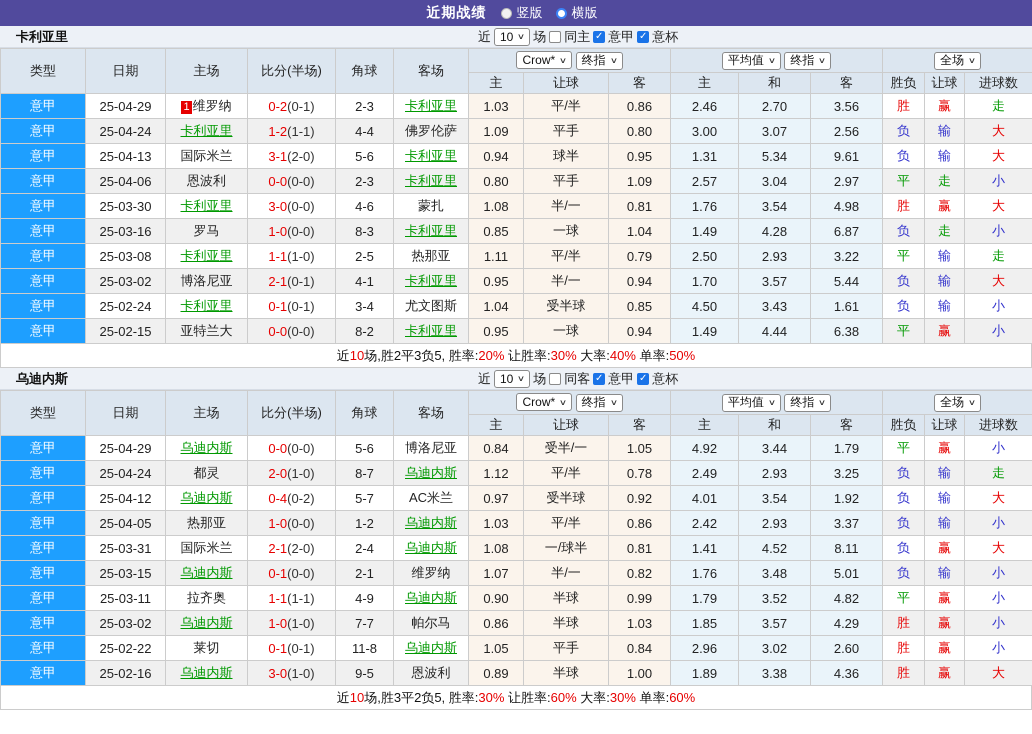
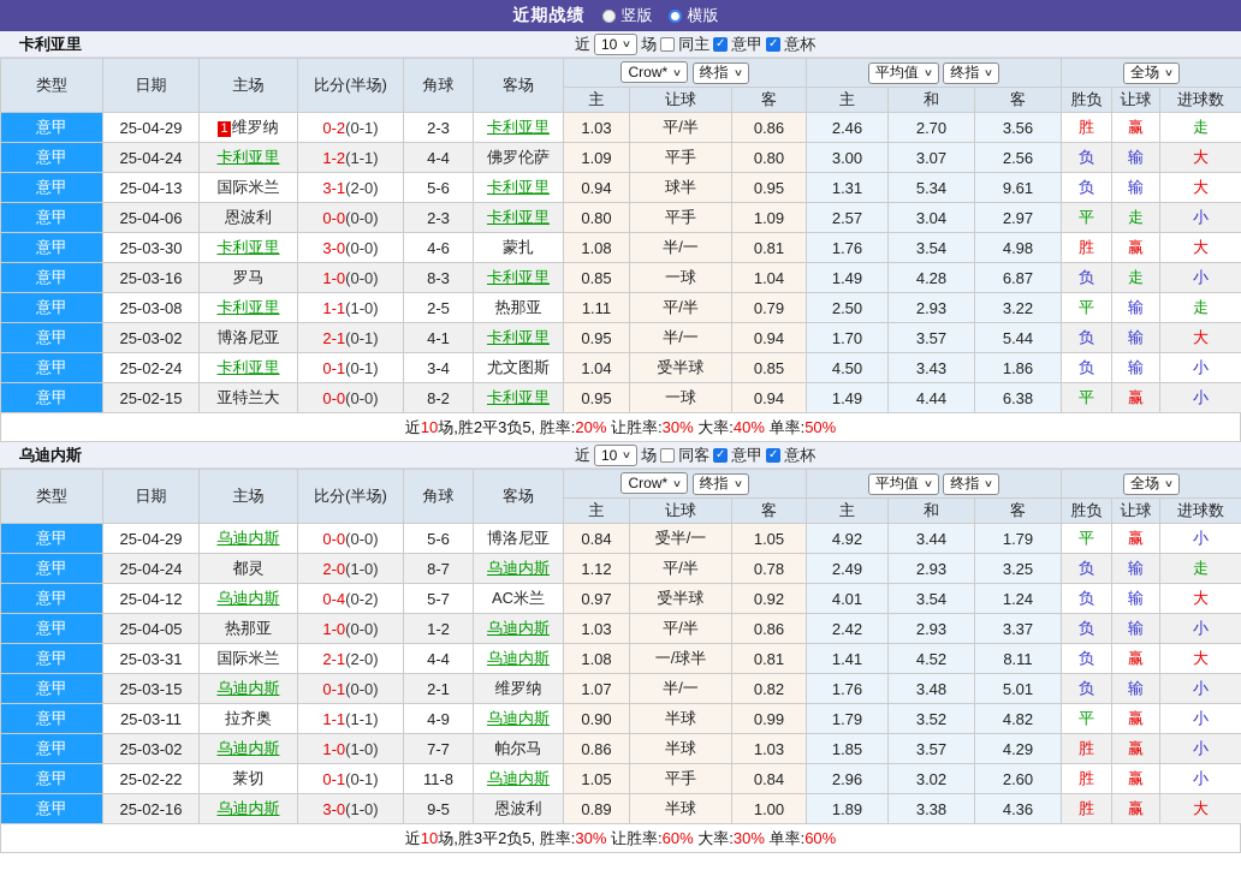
  近期战绩
  竖版
  横版
  卡利亚里
  近
  10
  ∨
  场
  同主
  ✓
  意甲
  ✓
  意杯
  类型	日期	主场	比分(半场)	角球	客场	Crow* ∨ 终指 ∨	平均值 ∨ 终指 ∨	全场 ∨
  主	让球	客	主	和	客	胜负	让球	进球数
  意甲	25-04-29	1 维罗纳	0-2(0-1)	2-3	卡利亚里	1.03	平/半	0.86	2.46	2.70	3.56	胜	赢	走
  意甲	25-04-24	卡利亚里	1-2(1-1)	4-4	佛罗伦萨	1.09	平手	0.80	3.00	3.07	2.56	负	输	大
  意甲	25-04-13	国际米兰	3-1(2-0)	5-6	卡利亚里	0.94	球半	0.95	1.31	5.34	9.61	负	输	大
  意甲	25-04-06	恩波利	0-0(0-0)	2-3	卡利亚里	0.80	平手	1.09	2.57	3.04	2.97	平	走	小
  意甲	25-03-30	卡利亚里	3-0(0-0)	4-6	蒙扎	1.08	半/一	0.81	1.76	3.54	4.98	胜	赢	大
  意甲	25-03-16	罗马	1-0(0-0)	8-3	卡利亚里	0.85	一球	1.04	1.49	4.28	6.87	负	走	小
  意甲	25-03-08	卡利亚里	1-1(1-0)	2-5	热那亚	1.11	平/半	0.79	2.50	2.93	3.22	平	输	走
  意甲	25-03-02	博洛尼亚	2-1(0-1)	4-1	卡利亚里	0.95	半/一	0.94	1.70	3.57	5.44	负	输	大
- 意甲	25-02-24	卡利亚里	0-1(0-1)	3-4	尤文图斯	1.04	受半球	0.85	4.50	3.43	1.61	负	输	小
+ 意甲	25-02-24	卡利亚里	0-1(0-1)	3-4	尤文图斯	1.04	受半球	0.85	4.50	3.43	1.86	负	输	小
  意甲	25-02-15	亚特兰大	0-0(0-0)	8-2	卡利亚里	0.95	一球	0.94	1.49	4.44	6.38	平	赢	小
  近10场,胜2平3负5, 胜率:20% 让胜率:30% 大率:40% 单率:50%
  乌迪内斯
  近
  10
  ∨
  场
  同客
  ✓
  意甲
  ✓
  意杯
  类型	日期	主场	比分(半场)	角球	客场	Crow* ∨ 终指 ∨	平均值 ∨ 终指 ∨	全场 ∨
  主	让球	客	主	和	客	胜负	让球	进球数
  意甲	25-04-29	乌迪内斯	0-0(0-0)	5-6	博洛尼亚	0.84	受半/一	1.05	4.92	3.44	1.79	平	赢	小
  意甲	25-04-24	都灵	2-0(1-0)	8-7	乌迪内斯	1.12	平/半	0.78	2.49	2.93	3.25	负	输	走
- 意甲	25-04-12	乌迪内斯	0-4(0-2)	5-7	AC米兰	0.97	受半球	0.92	4.01	3.54	1.92	负	输	大
+ 意甲	25-04-12	乌迪内斯	0-4(0-2)	5-7	AC米兰	0.97	受半球	0.92	4.01	3.54	1.24	负	输	大
  意甲	25-04-05	热那亚	1-0(0-0)	1-2	乌迪内斯	1.03	平/半	0.86	2.42	2.93	3.37	负	输	小
- 意甲	25-03-31	国际米兰	2-1(2-0)	2-4	乌迪内斯	1.08	一/球半	0.81	1.41	4.52	8.11	负	赢	大
+ 意甲	25-03-31	国际米兰	2-1(2-0)	4-4	乌迪内斯	1.08	一/球半	0.81	1.41	4.52	8.11	负	赢	大
  意甲	25-03-15	乌迪内斯	0-1(0-0)	2-1	维罗纳	1.07	半/一	0.82	1.76	3.48	5.01	负	输	小
  意甲	25-03-11	拉齐奥	1-1(1-1)	4-9	乌迪内斯	0.90	半球	0.99	1.79	3.52	4.82	平	赢	小
  意甲	25-03-02	乌迪内斯	1-0(1-0)	7-7	帕尔马	0.86	半球	1.03	1.85	3.57	4.29	胜	赢	小
  意甲	25-02-22	莱切	0-1(0-1)	11-8	乌迪内斯	1.05	平手	0.84	2.96	3.02	2.60	胜	赢	小
  意甲	25-02-16	乌迪内斯	3-0(1-0)	9-5	恩波利	0.89	半球	1.00	1.89	3.38	4.36	胜	赢	大
  近10场,胜3平2负5, 胜率:30% 让胜率:60% 大率:30% 单率:60%
